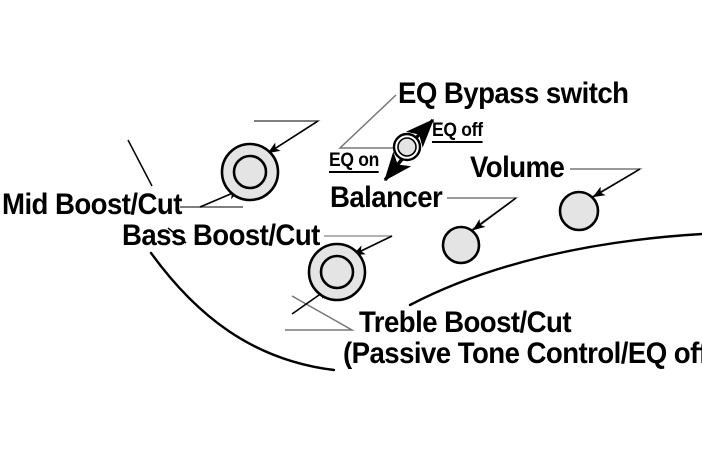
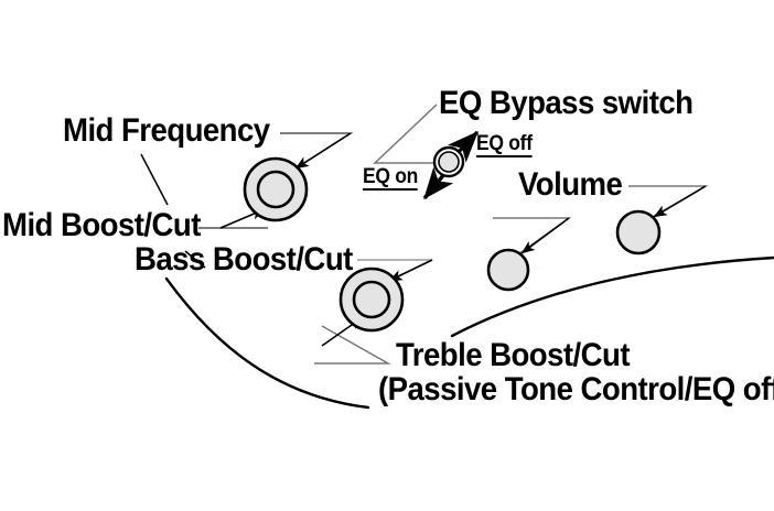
+ Mid Frequency
  Mid Boost/Cut
  Bass Boost/Cut
  EQ Bypass switch
  EQ off
  EQ on
- Balancer
  Volume
  Treble Boost/Cut
  (Passive Tone Control/EQ of
